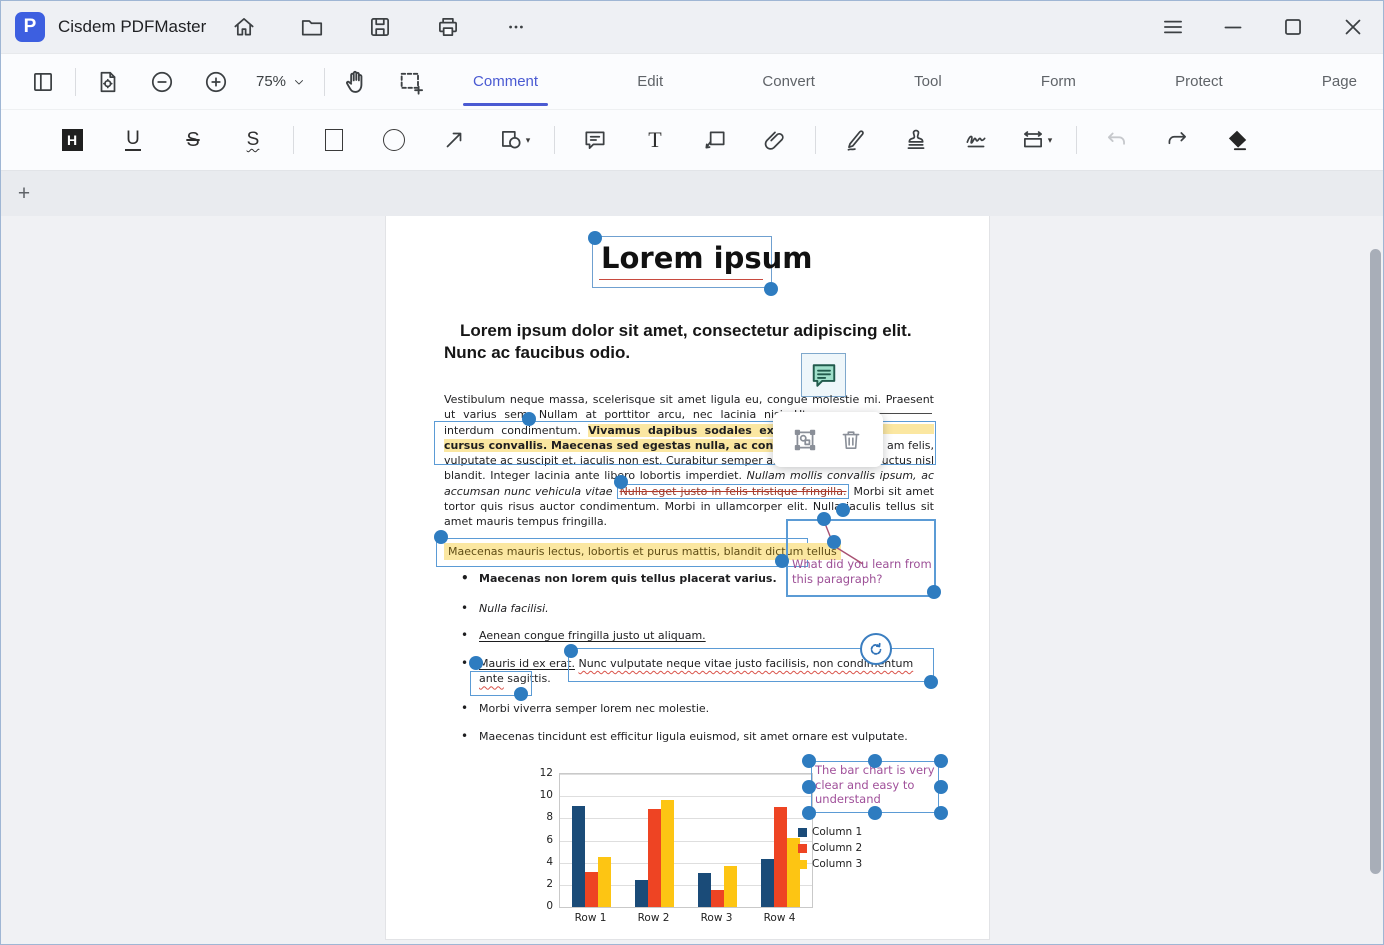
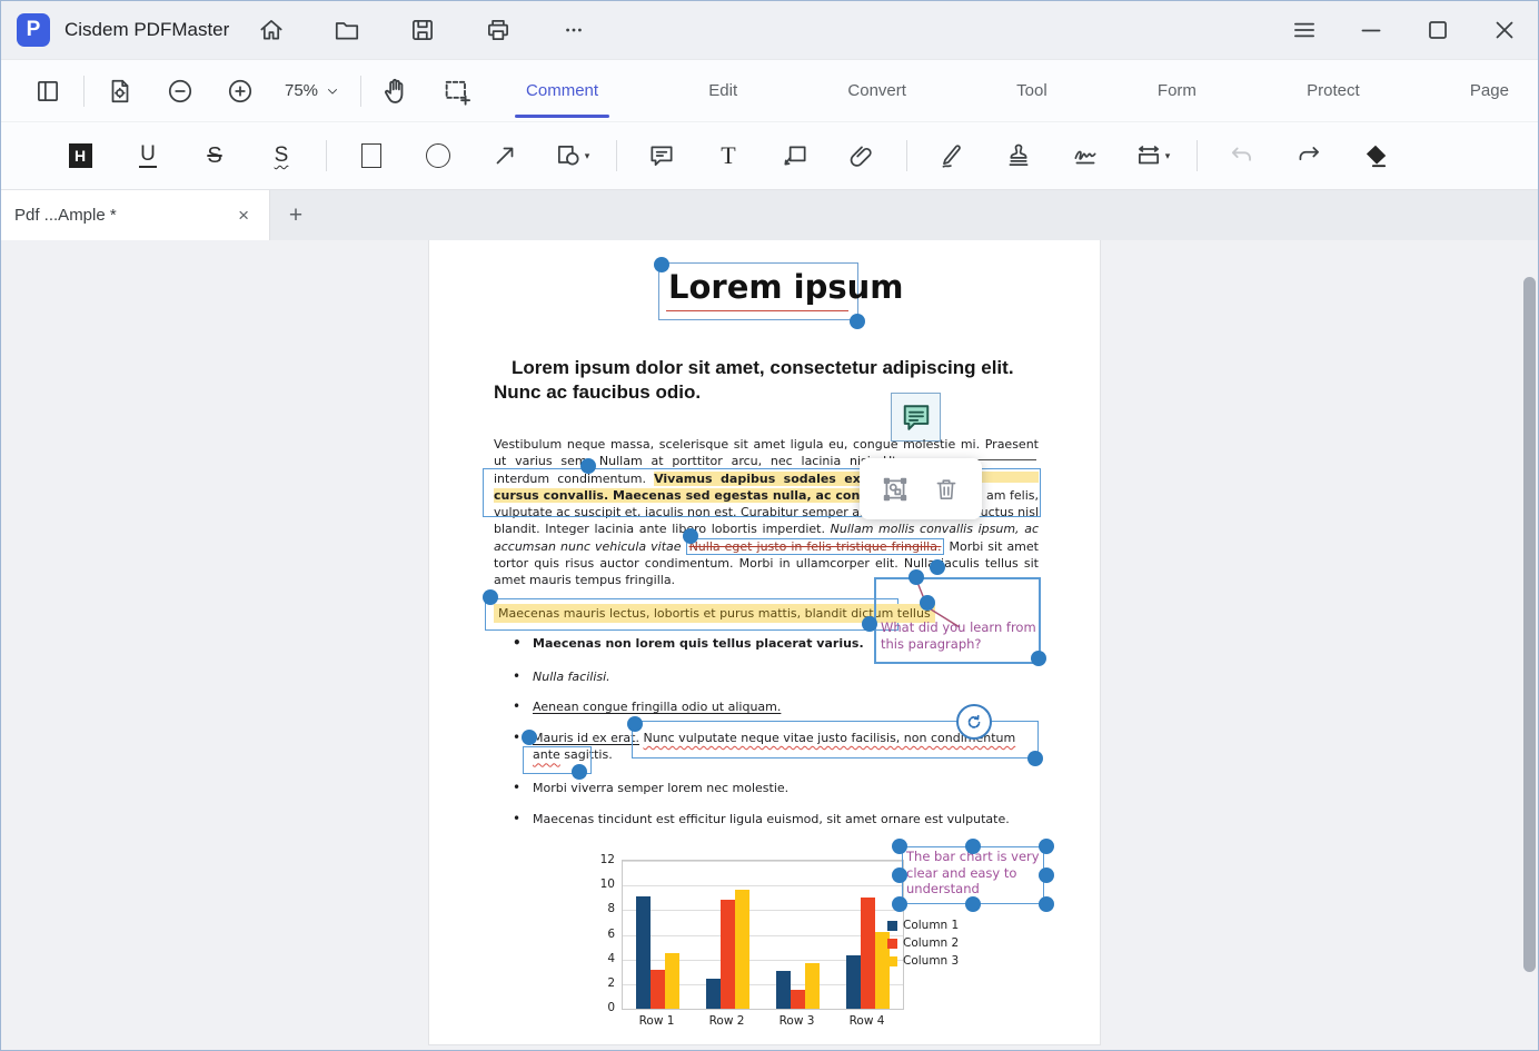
  P
  Cisdem PDFMaster
  75%
  Comment
  Edit
  Convert
  Tool
  Form
  Protect
  Page
  H
  U
  S
  S
  ▾
  T
  ▾
+ Pdf ...Ample *
+ ×
  +
  Lorem ipsum
  Lorem ipsum dolor sit amet, consectetur adipiscing elit. Nunc ac faucibus odio.
  Vestibulum neque massa, scelerisque sit amet ligula eu, congue molestie mi. Praesent ut varius se Nullam at porttitor arcu, nec lacinia niinterdum condimentum. Vivamus dapibus sodales ex cursus convallis. Maecenas sed egestas nulla, ac con am felis, vulputate ac suscipit et, iaculis non est. Curabitur semper a uctus nisl blandit. Integer lacinia ante libro lobortis imperdiet. Nullam mollis convallis ipsum, ac accumsan nunc vehicula vitae Nulla eget justo in felis tristique fringilla. Morbi sit amet tortor quis risus auctor condimentum. Morbi in ullamcorper elit. Nullaculis tellus sit amet mauris tempus fringilla.
  Maecenas mauris lectus, lobortis et purus mattis, blandit dictum tellus
  What did you learn from this paragraph?
  Maecenas non lorem quis tellus placerat varius.
  Nulla facilisi.
- Aenean congue fringilla justo ut aliquam.
+ Aenean congue fringilla odio ut aliquam.
  Mauris id ex erat. Nunc vulputate neque vitae justo facilisis, non condintum ante sagittis.
  Morbi viverra semper lorem nec molestie.
  Maecenas tincidunt est efficitur ligula euismod, sit amet ornare est vulputate.
  0
  2
  4
  6
  8
  10
  12
  Row 1
  Row 2
  Row 3
  Row 4
  Column 1
  Column 2
  Column 3
  The bar chart is very clear and easy to understand
